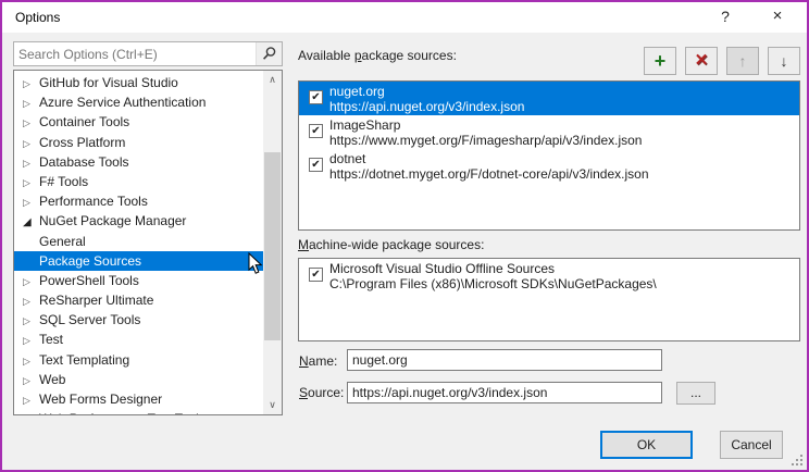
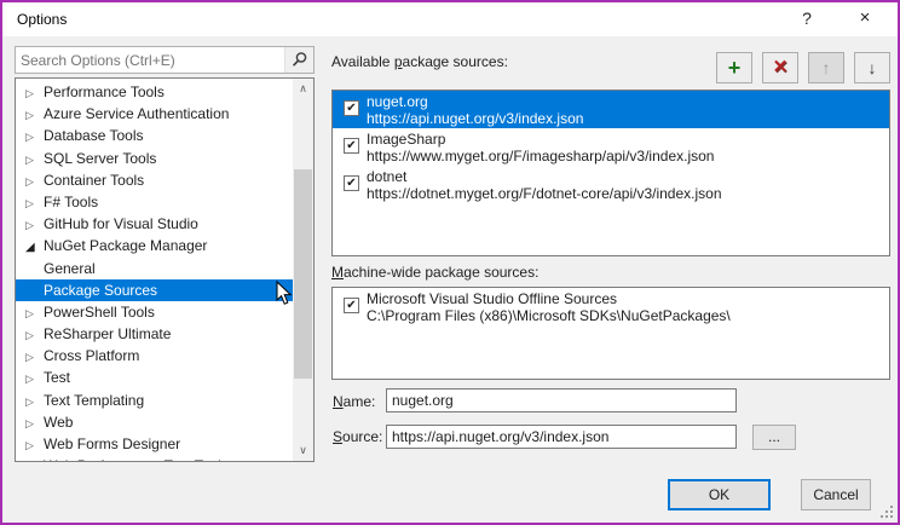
  Options
  ?
  ×
  Search Options (Ctrl+E)
- ▷ GitHub for Visual Studio
+ ▷ Performance Tools
  ▷ Azure Service Authentication
- ▷ Container Tools
+ ▷ Database Tools
- ▷ Cross Platform
+ ▷ SQL Server Tools
- ▷ Database Tools
+ ▷ Container Tools
  ▷ F# Tools
- ▷ Performance Tools
+ ▷ GitHub for Visual Studio
  ◢ NuGet Package Manager
  General
  Package Sources
  ▷ PowerShell Tools
  ▷ ReSharper Ultimate
- ▷ SQL Server Tools
+ ▷ Cross Platform
  ▷ Test
  ▷ Text Templating
  ▷ Web
  ▷ Web Forms Designer
  ∧
  ∨
  Available package sources:
  +
  ✕
  ↑
  ↓
  ✔
  nuget.org
  https://api.nuget.org/v3/index.json
  ✔
  ImageSharp
  https://www.myget.org/F/imagesharp/api/v3/index.json
  ✔
  dotnet
  https://dotnet.myget.org/F/dotnet-core/api/v3/index.json
  Machine-wide package sources:
  ✔
  Microsoft Visual Studio Offline Sources
  C:\Program Files (x86)\Microsoft SDKs\NuGetPackages\
  Name:
  nuget.org
  Source:
  https://api.nuget.org/v3/index.json
  ...
  OK
  Cancel
